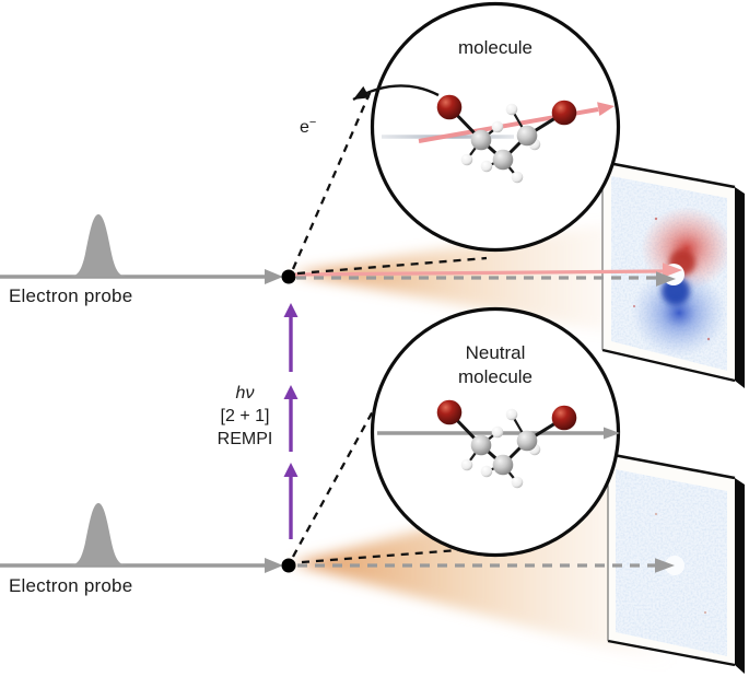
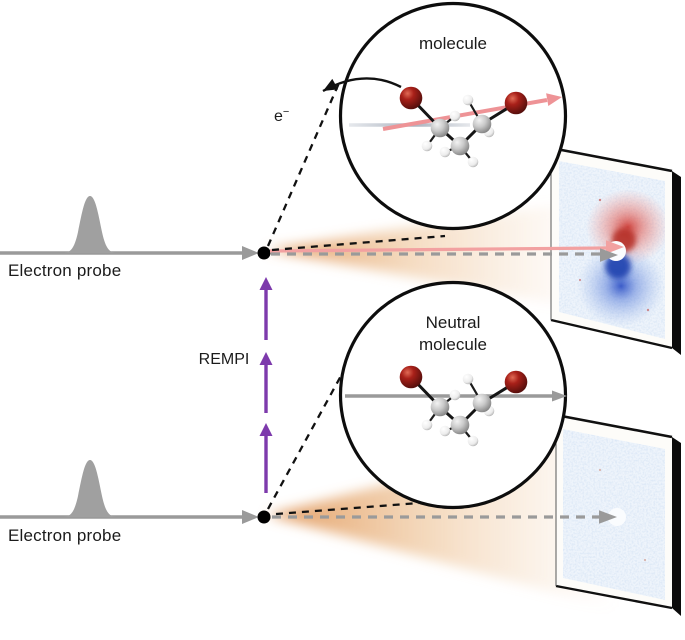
  Electron probe
  Electron probe
  molecule
  Neutral
  molecule
  e−
- hν
- [2 + 1]
  REMPI
